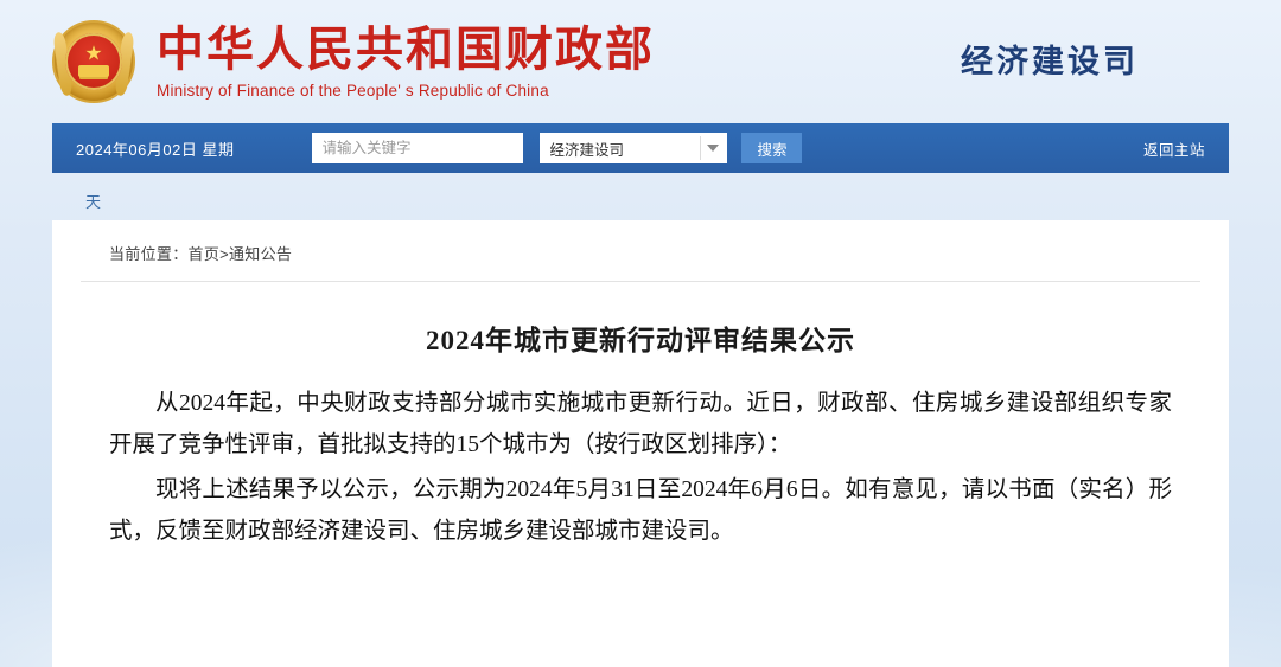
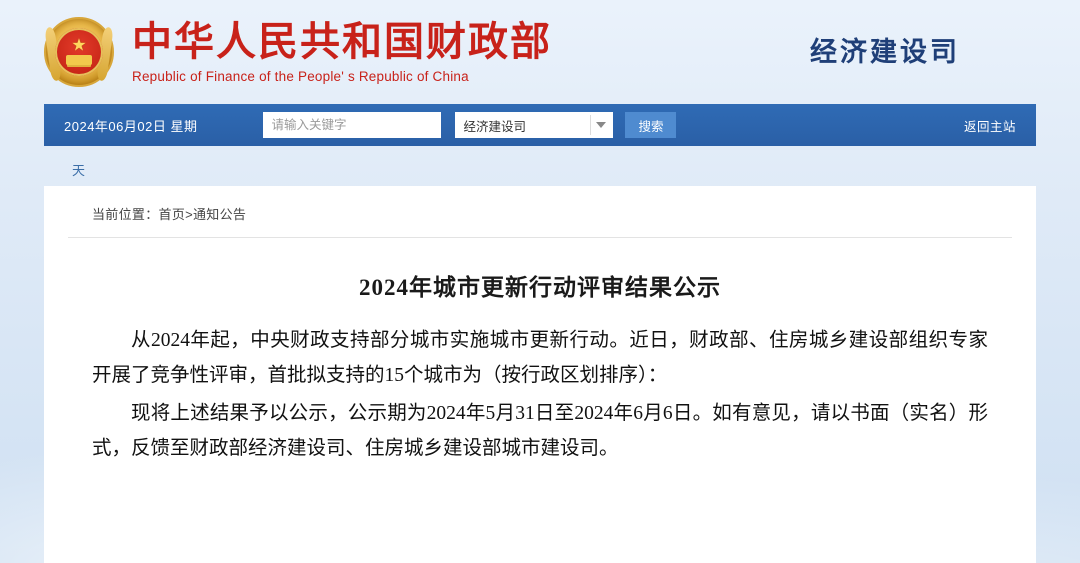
  ★
  中华人民共和国财政部
- Ministry of Finance of the People' s Republic of China
+ Republic of Finance of the People' s Republic of China
  经济建设司
  2024年06月02日 星期
  请输入关键字
  经济建设司
  搜索
  返回主站
  天
  当前位置：首页>通知公告
  2024年城市更新行动评审结果公示
  从2024年起，中央财政支持部分城市实施城市更新行动。近日，财政部、住房城乡建设部组织专家开展了竞争性评审，首批拟支持的15个城市为（按行政区划排序）：
  现将上述结果予以公示，公示期为2024年5月31日至2024年6月6日。如有意见，请以书面（实名）形式，反馈至财政部经济建设司、住房城乡建设部城市建设司。
